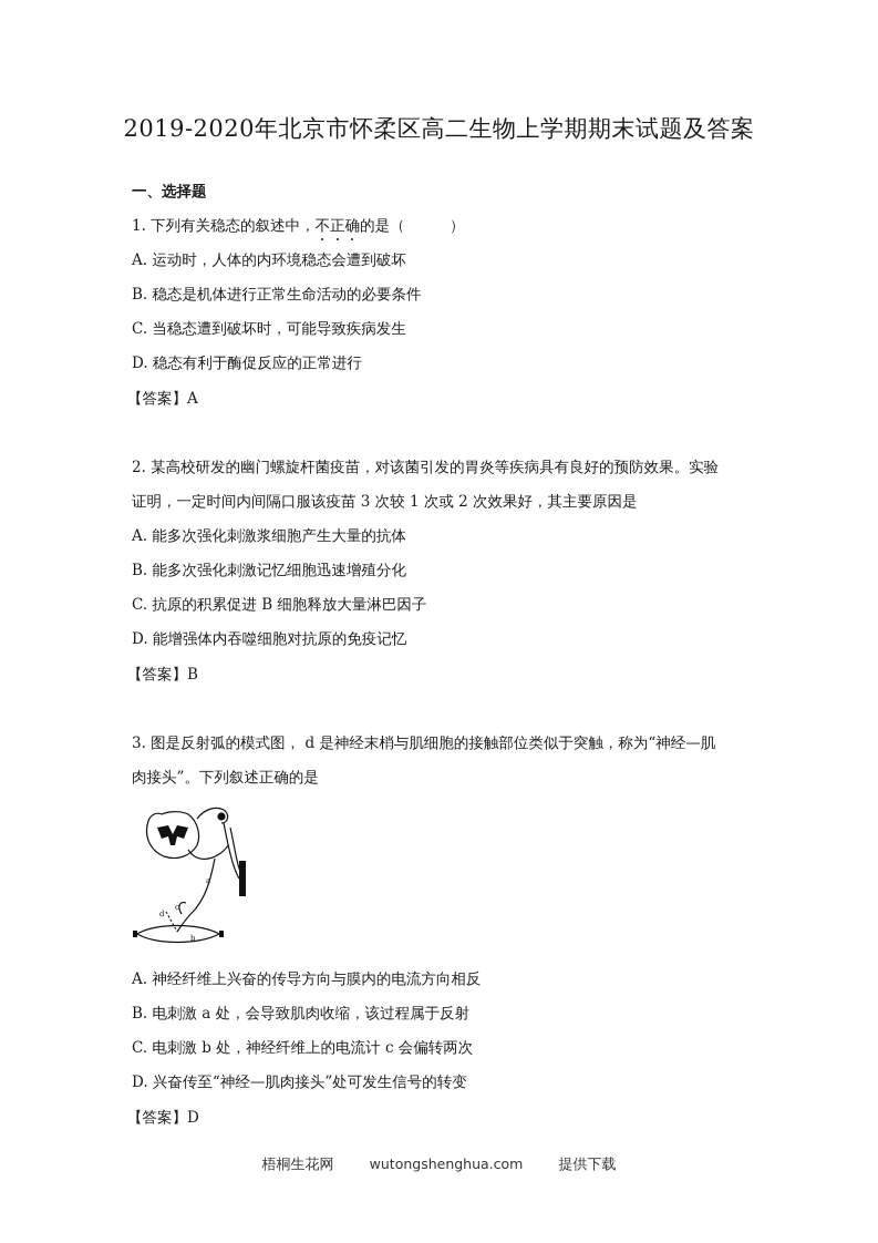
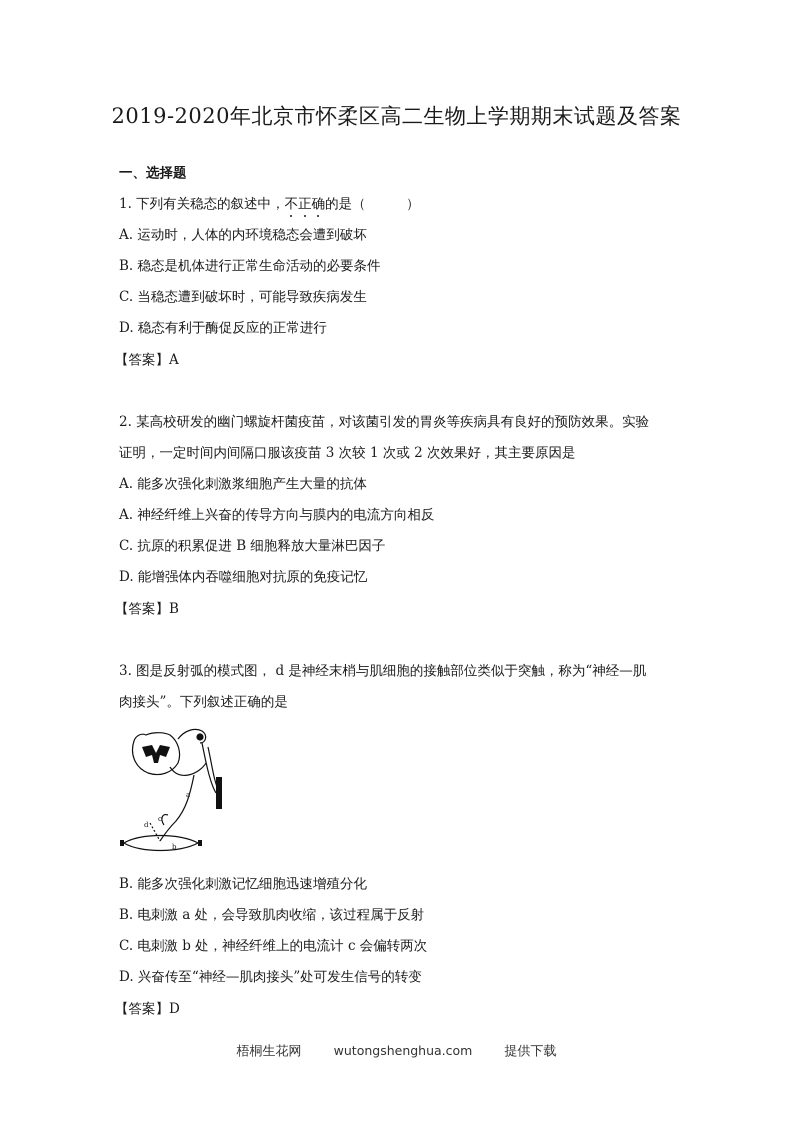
  2019-2020年北京市怀柔区高二生物上学期期末试题及答案
  一、选择题
  1. 下列有关稳态的叙述中，不正确的是（ ）
  A. 运动时，人体的内环境稳态会遭到破坏
  B. 稳态是机体进行正常生命活动的必要条件
  C. 当稳态遭到破坏时，可能导致疾病发生
  D. 稳态有利于酶促反应的正常进行
  【答案】A
  2. 某高校研发的幽门螺旋杆菌疫苗，对该菌引发的胃炎等疾病具有良好的预防效果。实验
  证明，一定时间内间隔口服该疫苗 3 次较 1 次或 2 次效果好，其主要原因是
  A. 能多次强化刺激浆细胞产生大量的抗体
- B. 能多次强化刺激记忆细胞迅速增殖分化
+ A. 神经纤维上兴奋的传导方向与膜内的电流方向相反
  C. 抗原的积累促进 B 细胞释放大量淋巴因子
  D. 能增强体内吞噬细胞对抗原的免疫记忆
  【答案】B
  3. 图是反射弧的模式图， d 是神经末梢与肌细胞的接触部位类似于突触，称为“神经—肌
  肉接头”。下列叙述正确的是
  a
  b
  c
  d
- A. 神经纤维上兴奋的传导方向与膜内的电流方向相反
+ B. 能多次强化刺激记忆细胞迅速增殖分化
  B. 电刺激 a 处，会导致肌肉收缩，该过程属于反射
  C. 电刺激 b 处，神经纤维上的电流计 c 会偏转两次
  D. 兴奋传至“神经—肌肉接头”处可发生信号的转变
  【答案】D
  梧桐生花网 wutongshenghua.com 提供下载
